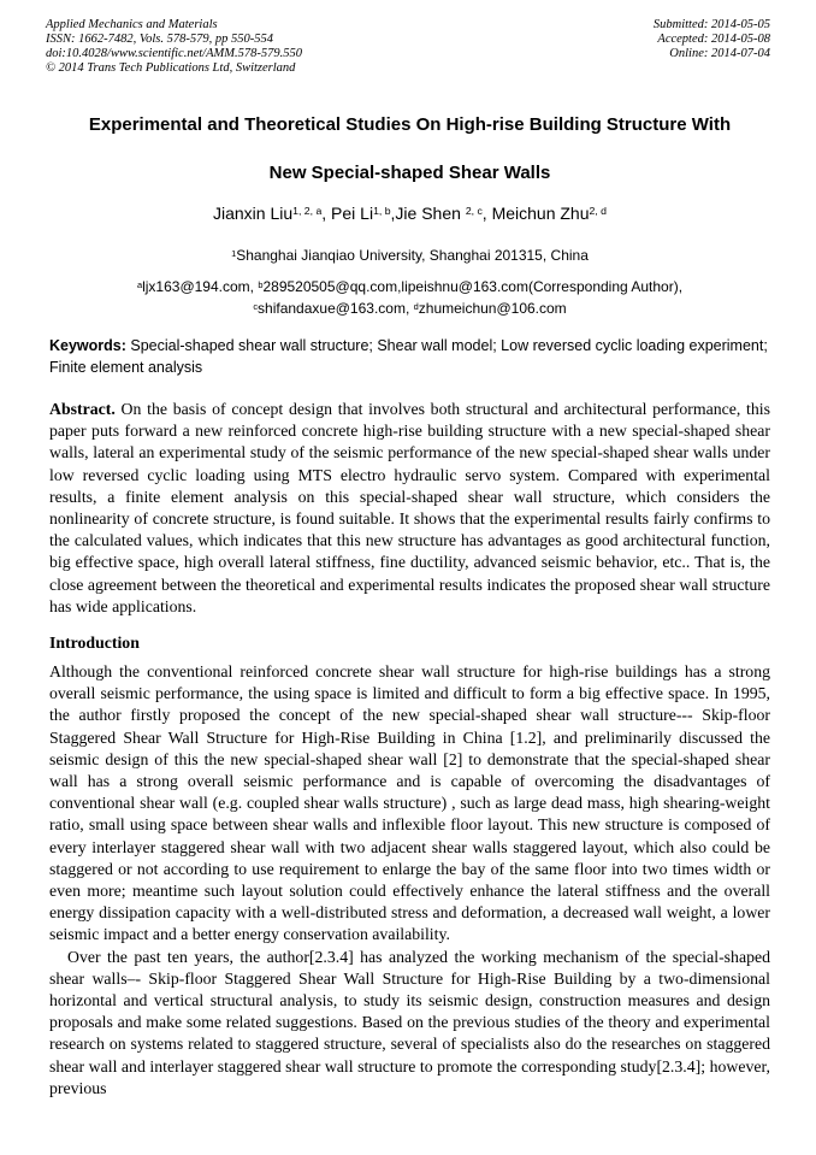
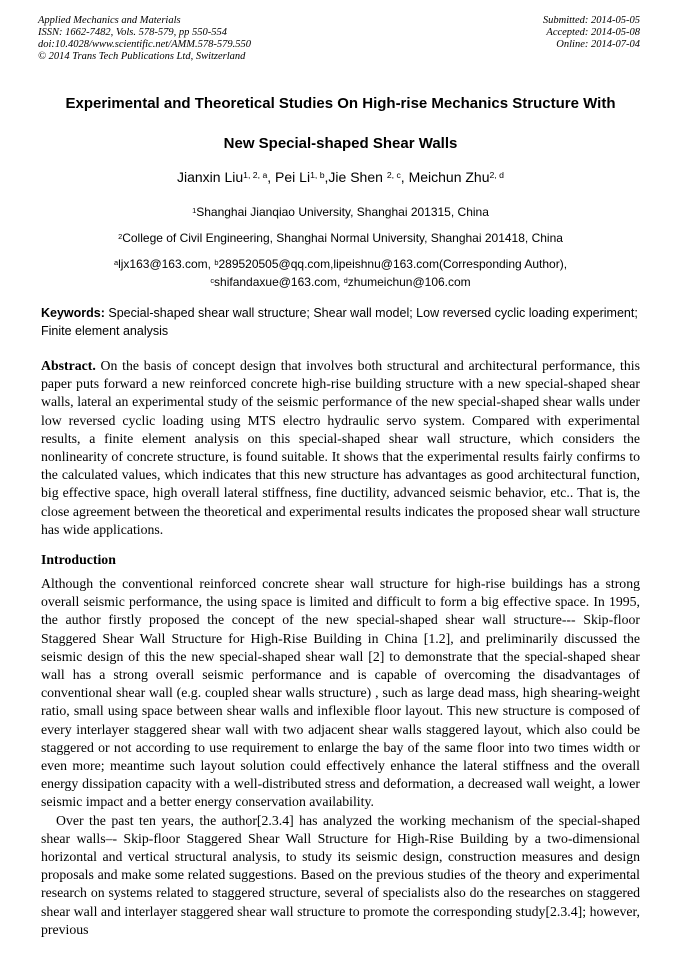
  Applied Mechanics and Materials
  ISSN: 1662-7482, Vols. 578-579, pp 550-554
  doi:10.4028/www.scientific.net/AMM.578-579.550
  © 2014 Trans Tech Publications Ltd, Switzerland
  Submitted: 2014-05-05
  Accepted: 2014-05-08
  Online: 2014-07-04
- Experimental and Theoretical Studies On High-rise Building Structure With
+ Experimental and Theoretical Studies On High-rise Mechanics Structure With
  New Special-shaped Shear Walls
  Jianxin Liu1, 2, a, Pei Li1, b,Jie Shen 2, c, Meichun Zhu2, d
  1Shanghai Jianqiao University, Shanghai 201315, China
+ 2College of Civil Engineering, Shanghai Normal University, Shanghai 201418, China
- aljx163@194.com, b289520505@qq.com,lipeishnu@163.com(Corresponding Author),
+ aljx163@163.com, b289520505@qq.com,lipeishnu@163.com(Corresponding Author),
  cshifandaxue@163.com, dzhumeichun@106.com
  Keywords: Special-shaped shear wall structure; Shear wall model; Low reversed cyclic loading experiment; Finite element analysis
  Abstract. On the basis of concept design that involves both structural and architectural performance, this paper puts forward a new reinforced concrete high-rise building structure with a new special-shaped shear walls, lateral an experimental study of the seismic performance of the new special-shaped shear walls under low reversed cyclic loading using MTS electro hydraulic servo system. Compared with experimental results, a finite element analysis on this special-shaped shear wall structure, which considers the nonlinearity of concrete structure, is found suitable. It shows that the experimental results fairly confirms to the calculated values, which indicates that this new structure has advantages as good architectural function, big effective space, high overall lateral stiffness, fine ductility, advanced seismic behavior, etc.. That is, the close agreement between the theoretical and experimental results indicates the proposed shear wall structure has wide applications.
  Introduction
  Although the conventional reinforced concrete shear wall structure for high-rise buildings has a strong overall seismic performance, the using space is limited and difficult to form a big effective space. In 1995, the author firstly proposed the concept of the new special-shaped shear wall structure--- Skip-floor Staggered Shear Wall Structure for High-Rise Building in China [1.2], and preliminarily discussed the seismic design of this the new special-shaped shear wall [2] to demonstrate that the special-shaped shear wall has a strong overall seismic performance and is capable of overcoming the disadvantages of conventional shear wall (e.g. coupled shear walls structure) , such as large dead mass, high shearing-weight ratio, small using space between shear walls and inflexible floor layout. This new structure is composed of every interlayer staggered shear wall with two adjacent shear walls staggered layout, which also could be staggered or not according to use requirement to enlarge the bay of the same floor into two times width or even more; meantime such layout solution could effectively enhance the lateral stiffness and the overall energy dissipation capacity with a well-distributed stress and deformation, a decreased wall weight, a lower seismic impact and a better energy conservation availability.
  Over the past ten years, the author[2.3.4] has analyzed the working mechanism of the special-shaped shear walls–- Skip-floor Staggered Shear Wall Structure for High-Rise Building by a two-dimensional horizontal and vertical structural analysis, to study its seismic design, construction measures and design proposals and make some related suggestions. Based on the previous studies of the theory and experimental research on systems related to staggered structure, several of specialists also do the researches on staggered shear wall and interlayer staggered shear wall structure to promote the corresponding study[2.3.4]; however, previous
